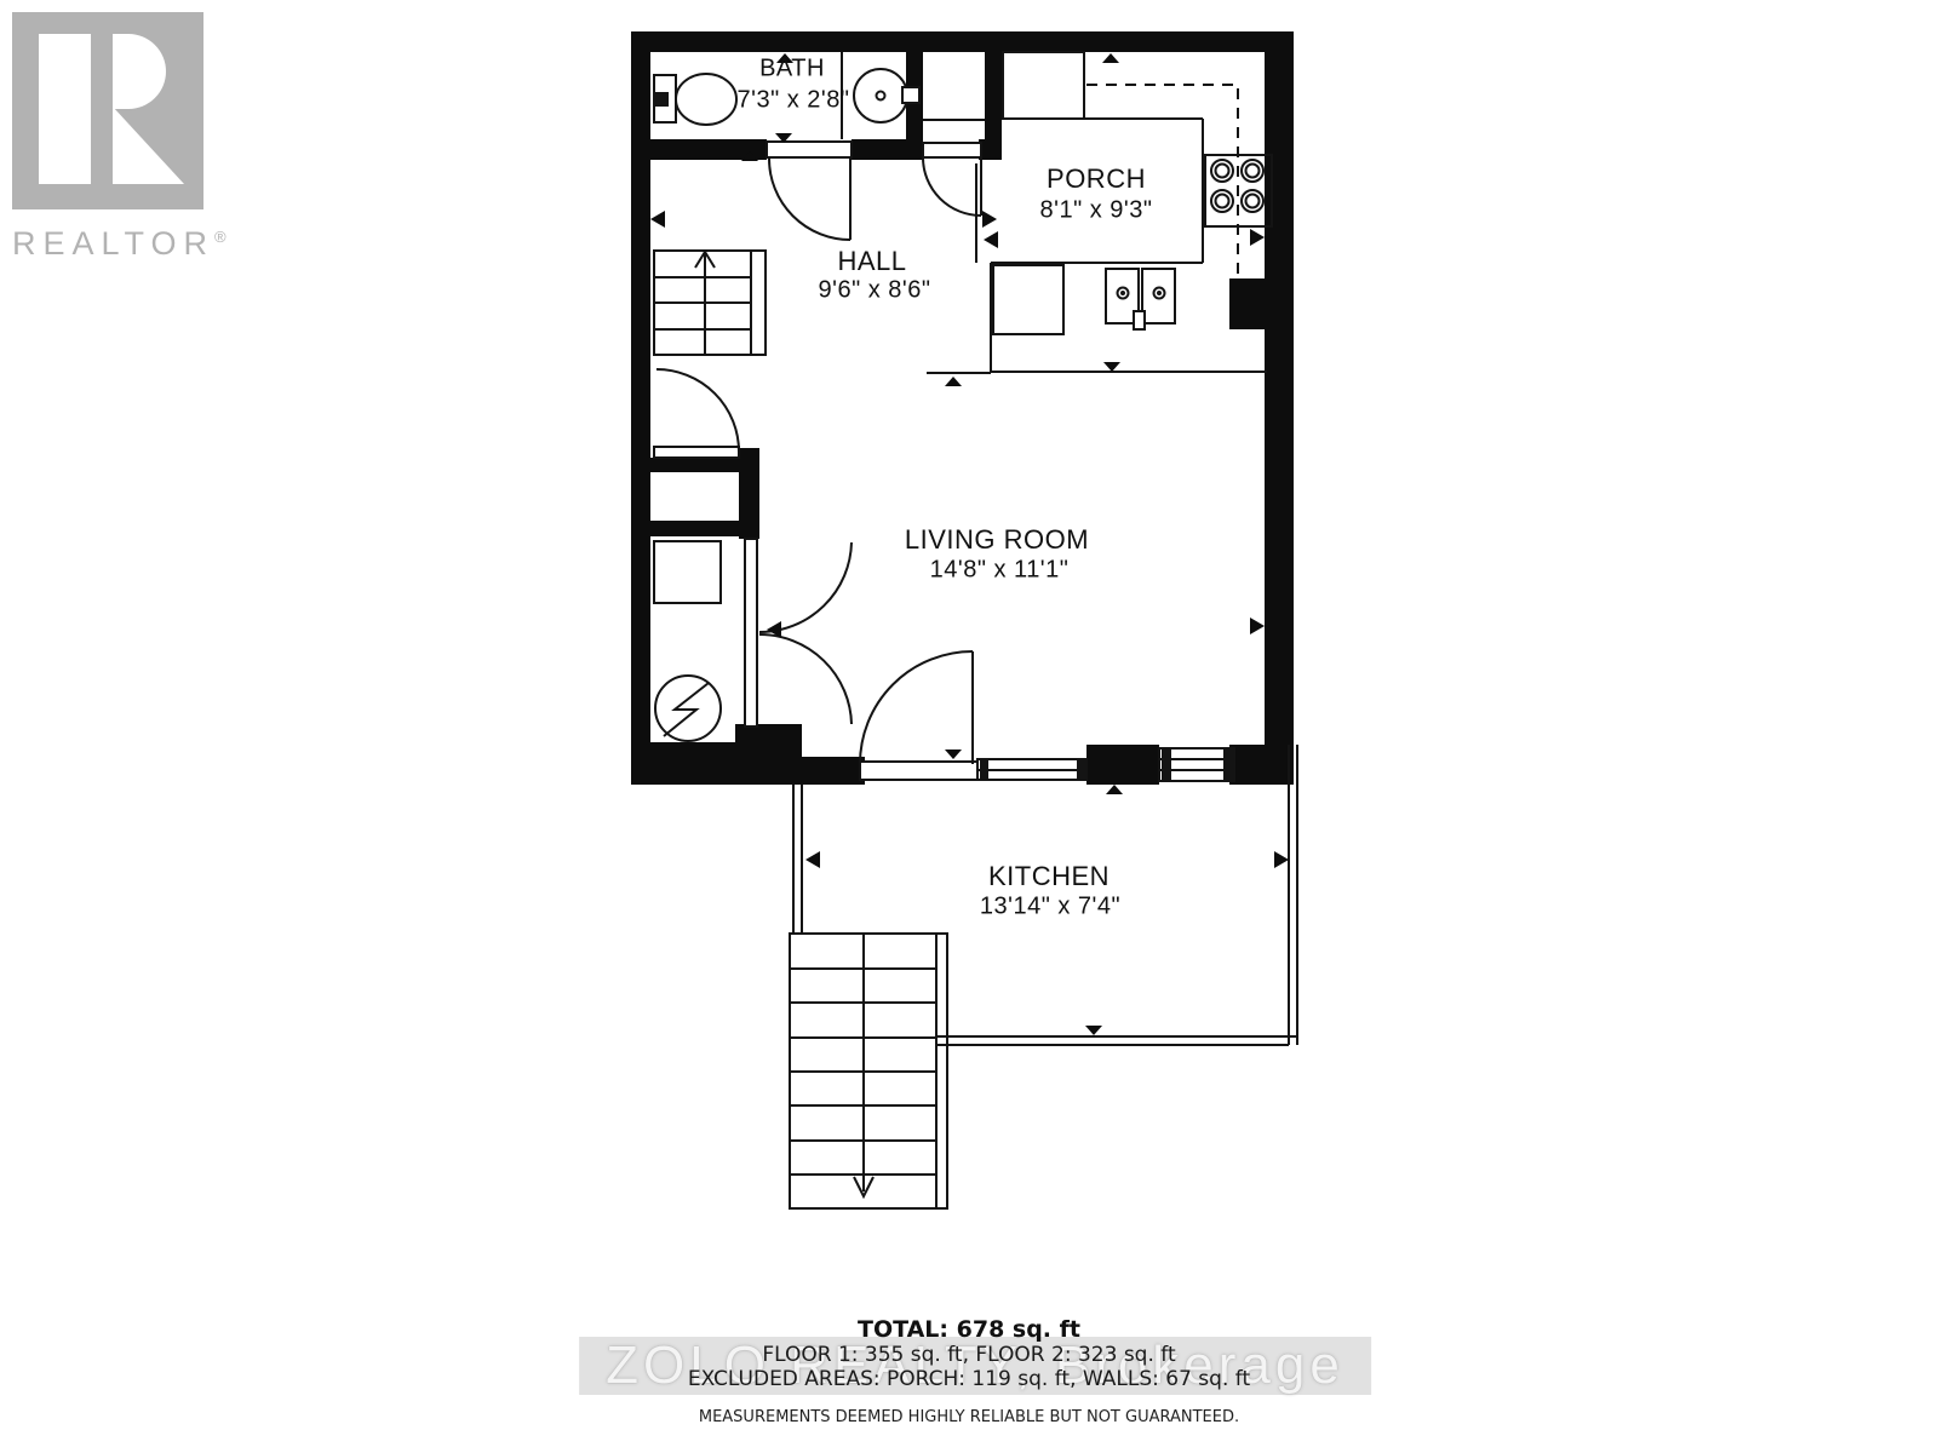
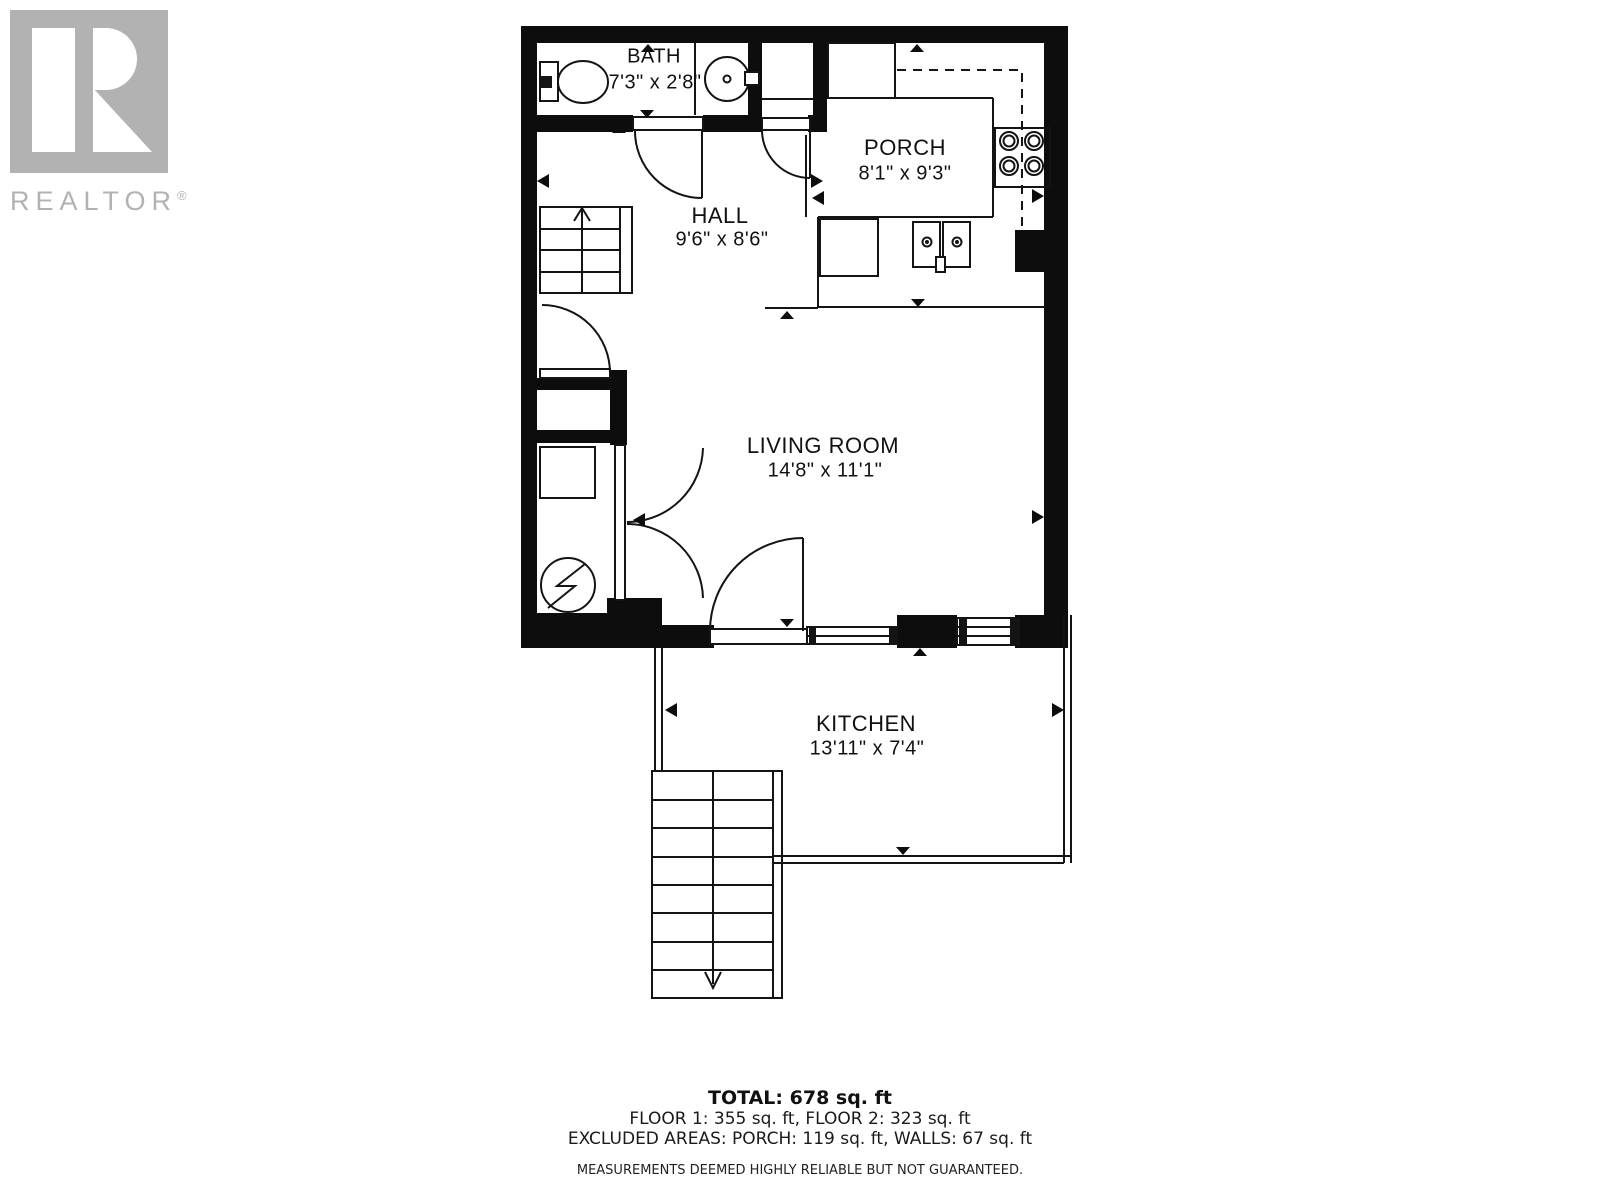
  REALTOR®
  BATH
  7'3" x 2'8"
  PORCH
  8'1" x 9'3"
  HALL
  9'6" x 8'6"
  LIVING ROOM
  14'8" x 11'1"
  KITCHEN
- 13'14" x 7'4"
+ 13'11" x 7'4"
- ZOLO REALTY, Brokerage
  TOTAL: 678 sq. ft
  FLOOR 1: 355 sq. ft, FLOOR 2: 323 sq. ft
  EXCLUDED AREAS: PORCH: 119 sq. ft, WALLS: 67 sq. ft
  MEASUREMENTS DEEMED HIGHLY RELIABLE BUT NOT GUARANTEED.
